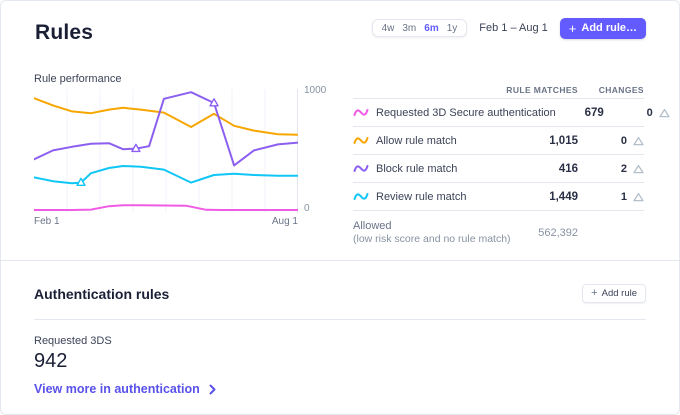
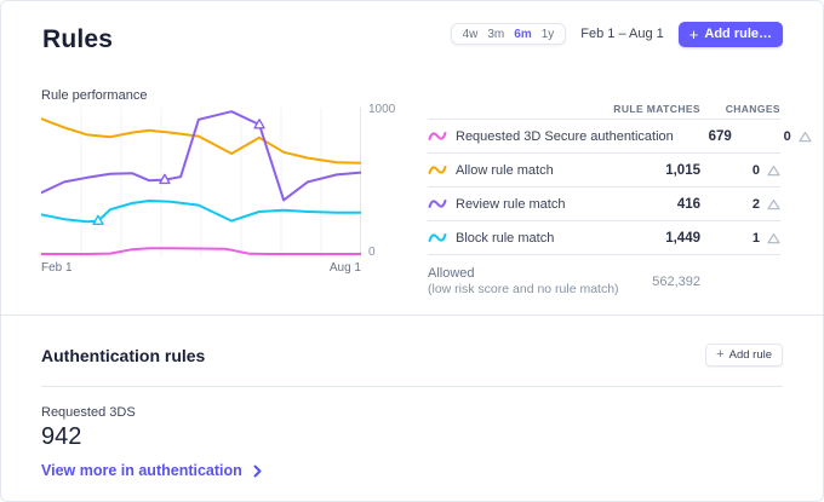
  Rules
  4w
  3m
  6m
  1y
  Feb 1 – Aug 1
  +
  Add rule…
  Rule performance
  1000
  0
  Feb 1
  Aug 1
  RULE MATCHES
  CHANGES
  Requested 3D Secure authentication
  679
  0
  Allow rule match
  1,015
  0
- Block rule match
+ Review rule match
  416
  2
- Review rule match
+ Block rule match
  1,449
  1
  Allowed
  (low risk score and no rule match)
  562,392
  Authentication rules
  +
  Add rule
  Requested 3DS
  942
  View more in authentication
